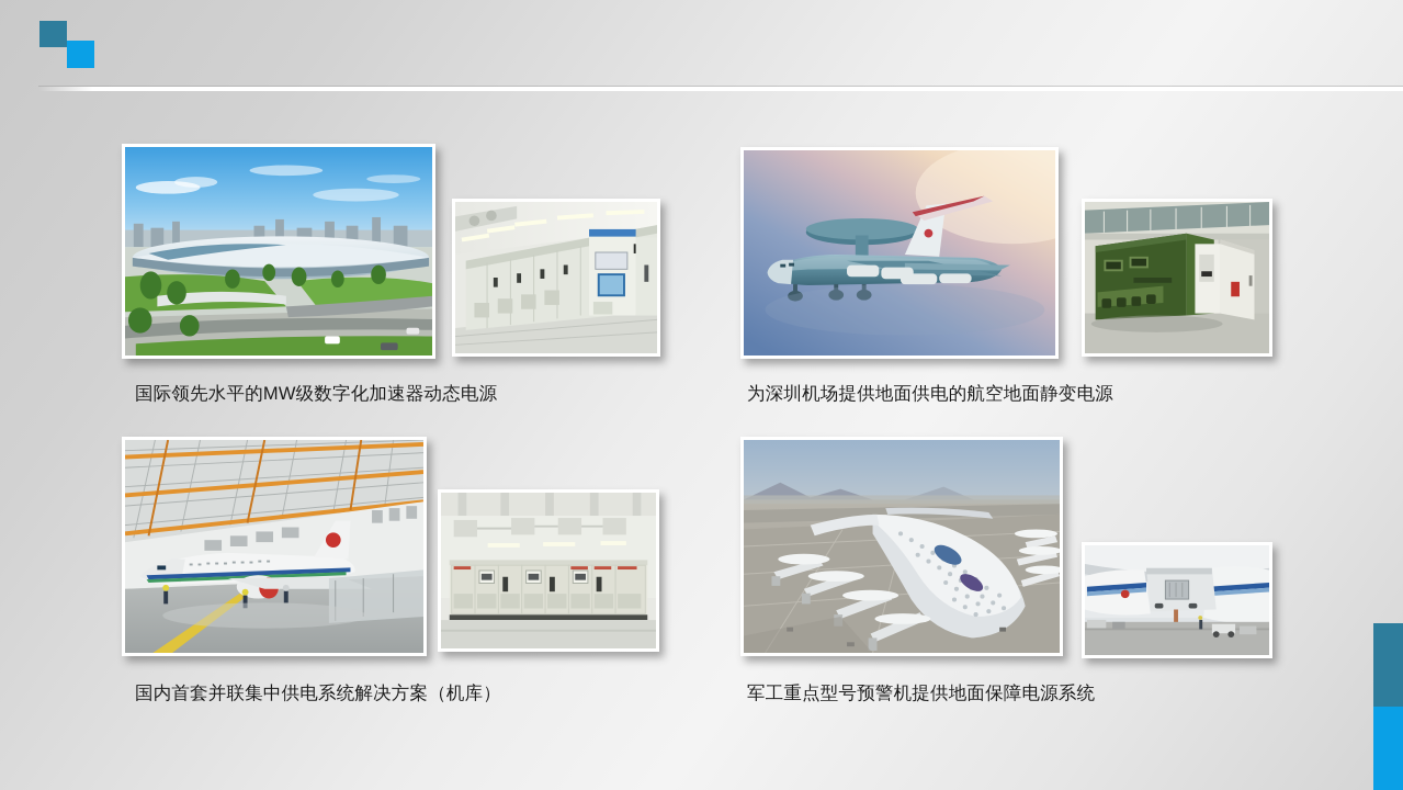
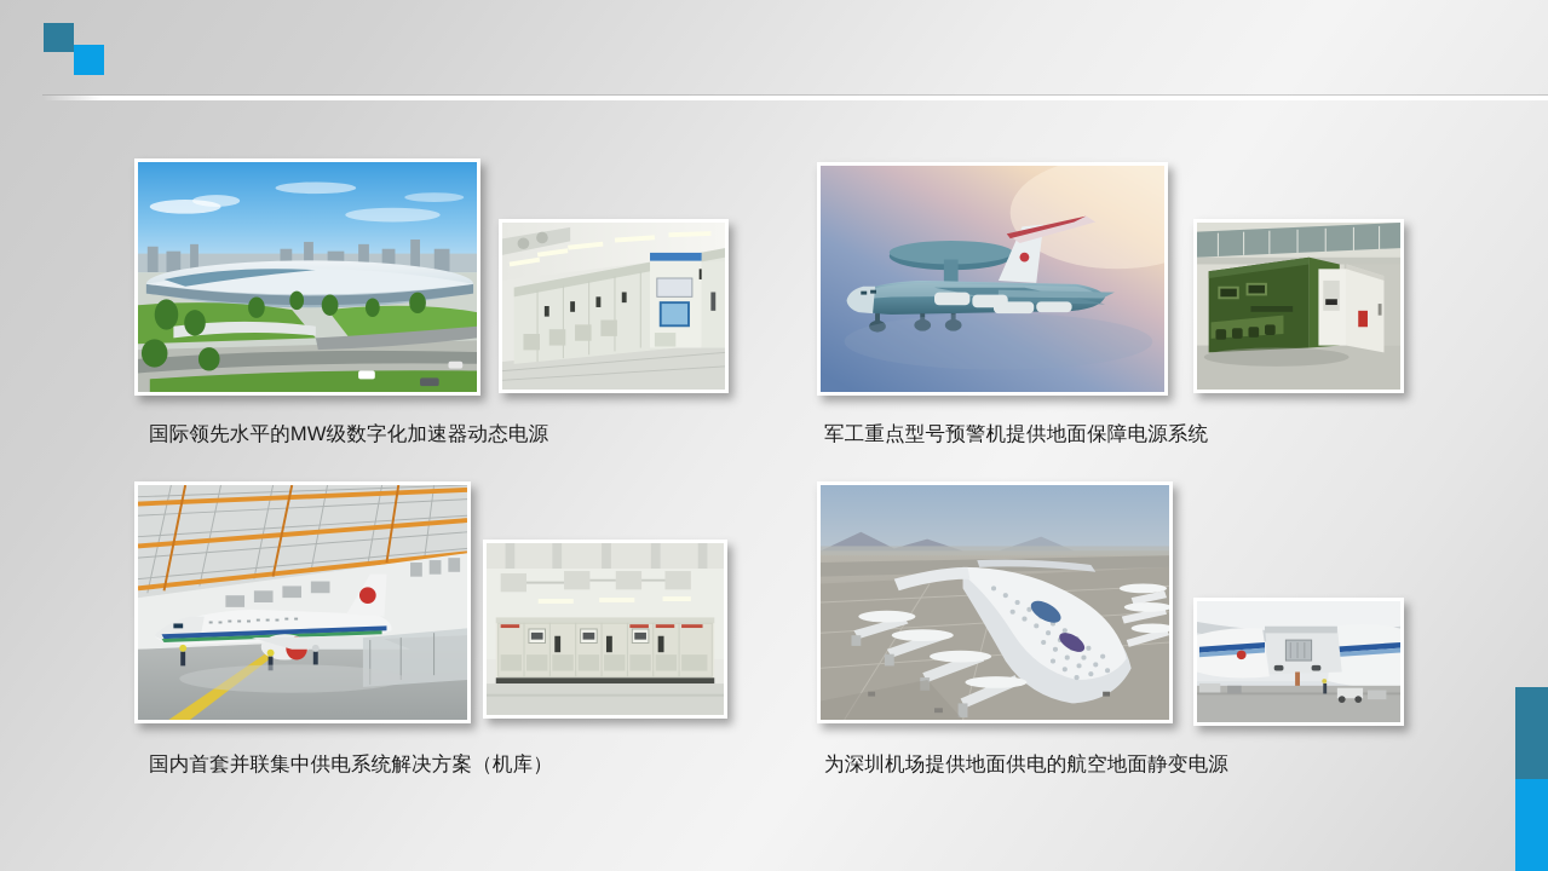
  国际领先水平的MW级数字化加速器动态电源
- 为深圳机场提供地面供电的航空地面静变电源
+ 军工重点型号预警机提供地面保障电源系统
  国内首套并联集中供电系统解决方案（机库）
- 军工重点型号预警机提供地面保障电源系统
+ 为深圳机场提供地面供电的航空地面静变电源
